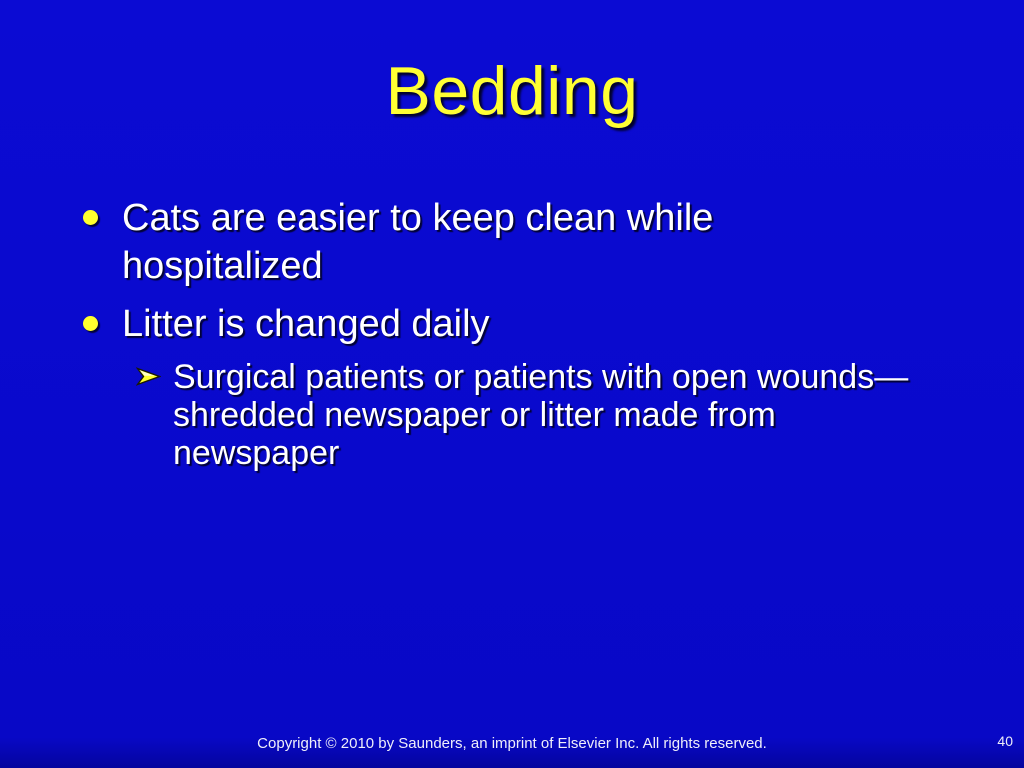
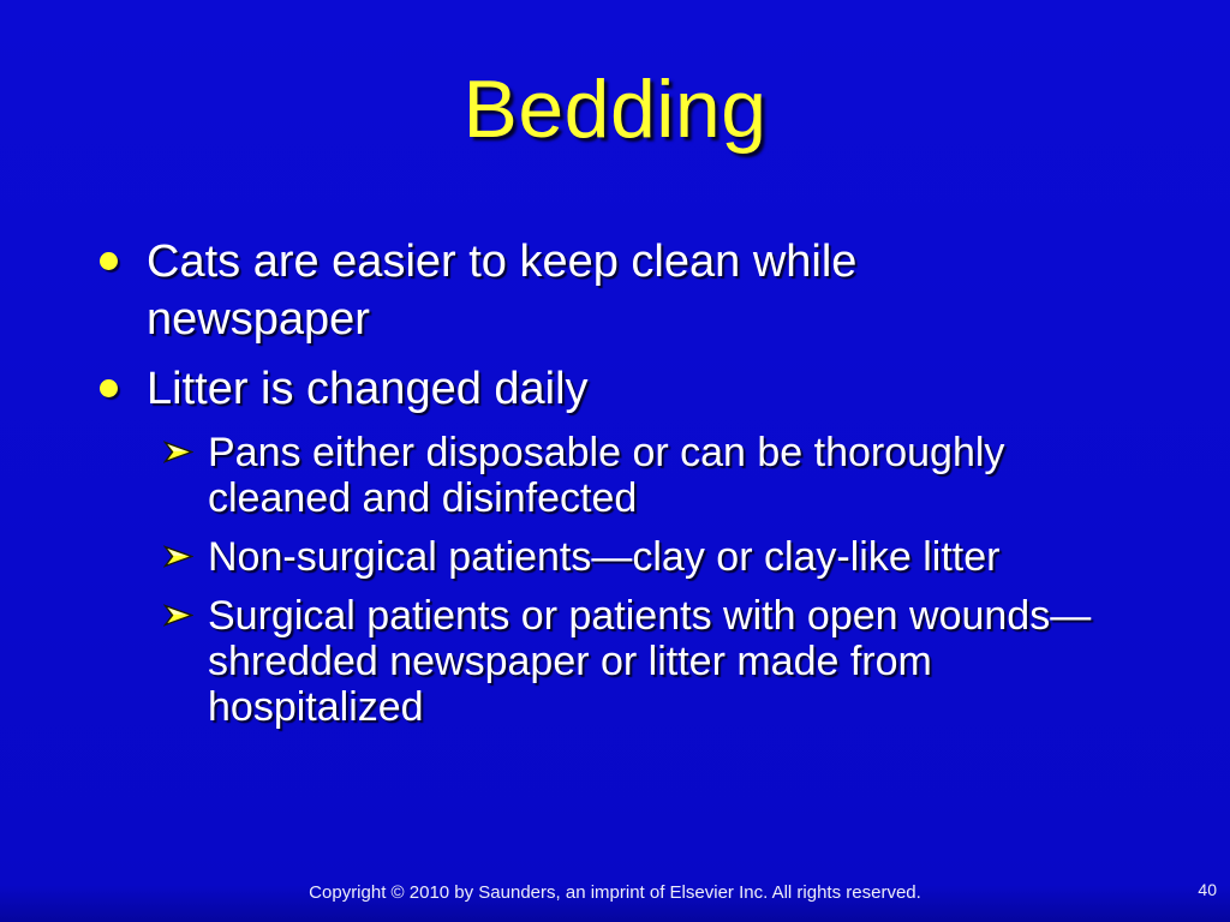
  Bedding
  Cats are easier to keep clean while
- hospitalized
+ newspaper
  Litter is changed daily
+ Pans either disposable or can be thoroughly
+ cleaned and disinfected
+ Non-surgical patients—clay or clay-like litter
  Surgical patients or patients with open wounds—
  shredded newspaper or litter made from
- newspaper
+ hospitalized
  Copyright © 2010 by Saunders, an imprint of Elsevier Inc. All rights reserved.
  40
